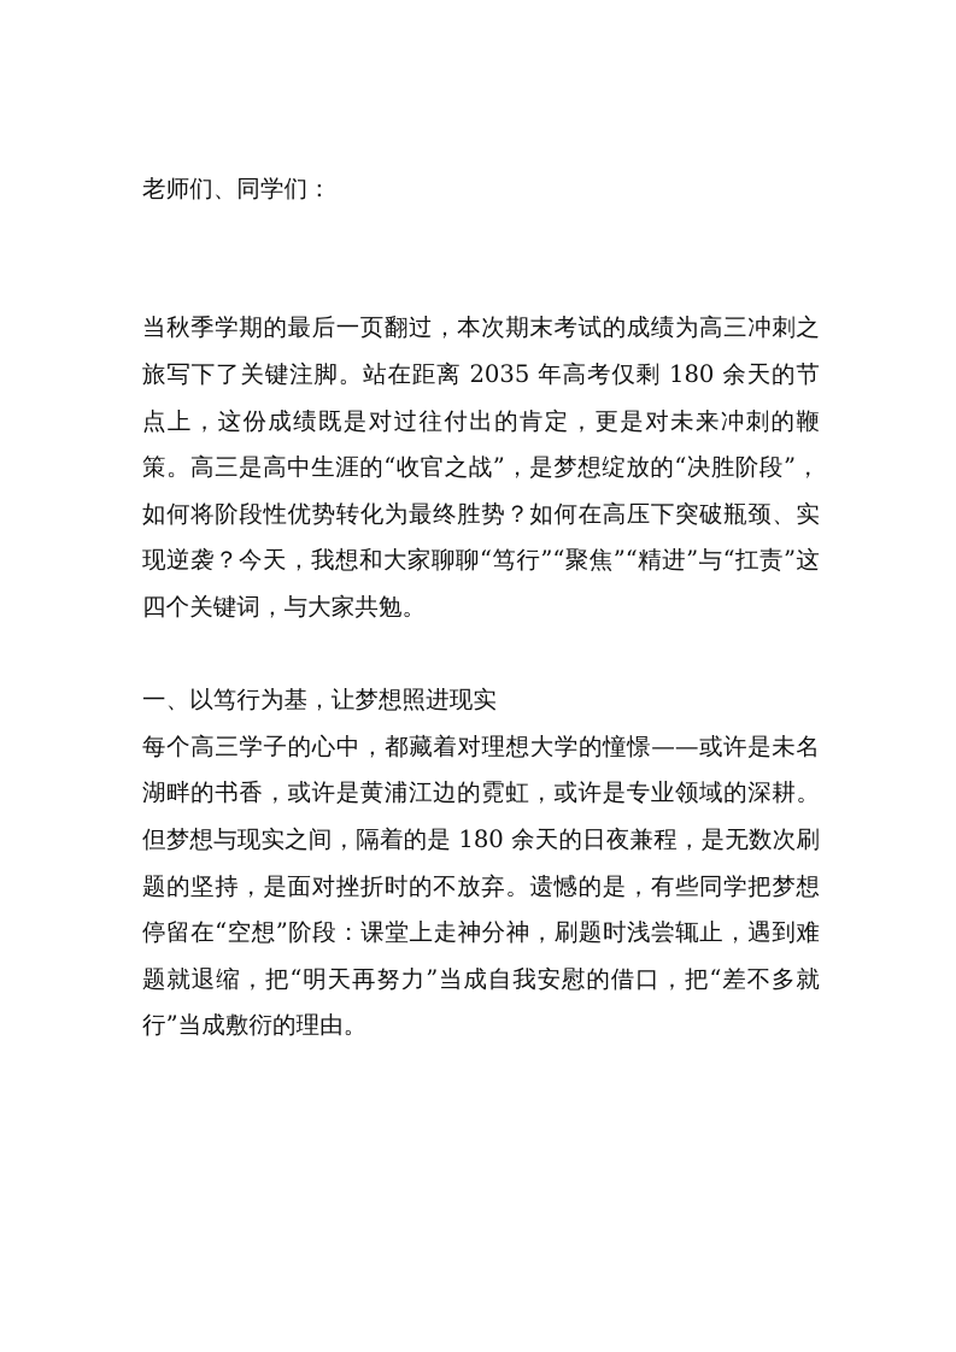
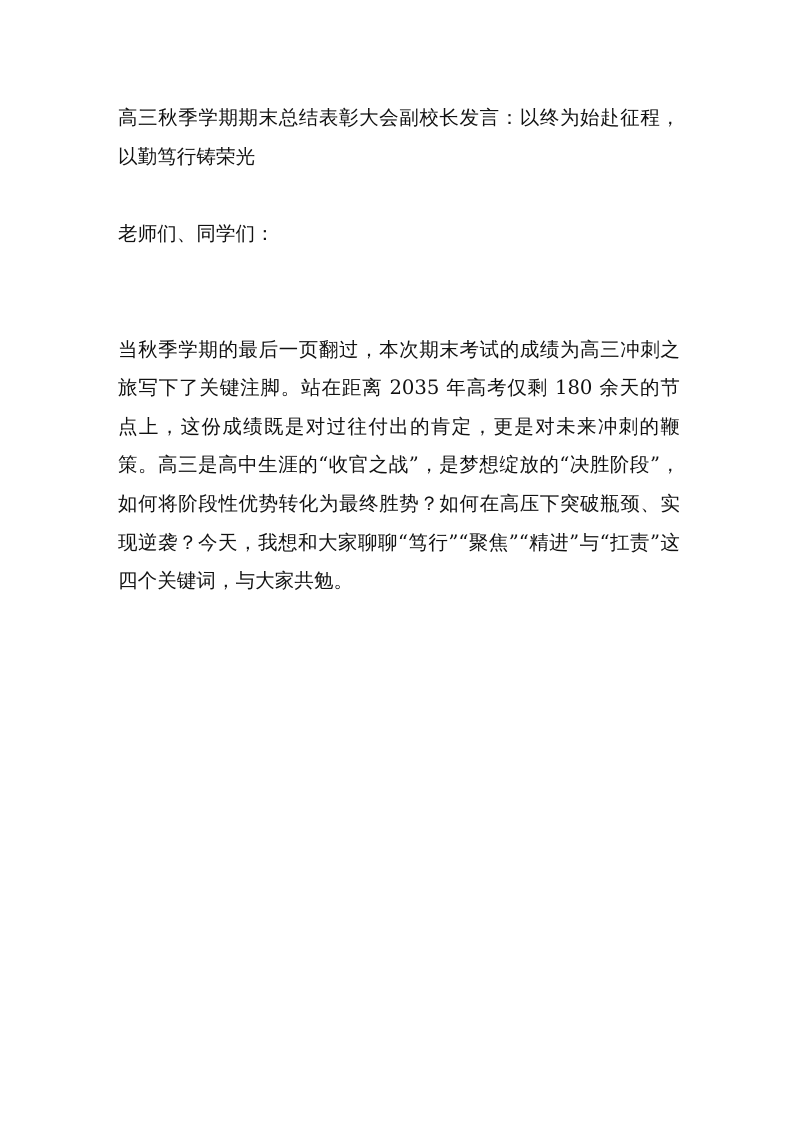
+ 高三秋季学期期末总结表彰大会副校长发言：以终为始赴征程，以勤笃行铸荣光
  老师们、同学们：
  当秋季学期的最后一页翻过，本次期末考试的成绩为高三冲刺之旅写下了关键注脚。站在距离 2035 年高考仅剩 180 余天的节点上，这份成绩既是对过往付出的肯定，更是对未来冲刺的鞭策。高三是高中生涯的“收官之战”，是梦想绽放的“决胜阶段”，如何将阶段性优势转化为最终胜势？如何在高压下突破瓶颈、实现逆袭？今天，我想和大家聊聊“笃行”“聚焦”“精进”与“扛责”这四个关键词，与大家共勉。
- 一、以笃行为基，让梦想照进现实
- 每个高三学子的心中，都藏着对理想大学的憧憬——或许是未名湖畔的书香，或许是黄浦江边的霓虹，或许是专业领域的深耕。但梦想与现实之间，隔着的是 180 余天的日夜兼程，是无数次刷题的坚持，是面对挫折时的不放弃。遗憾的是，有些同学把梦想停留在“空想”阶段：课堂上走神分神，刷题时浅尝辄止，遇到难题就退缩，把“明天再努力”当成自我安慰的借口，把“差不多就行”当成敷衍的理由。
